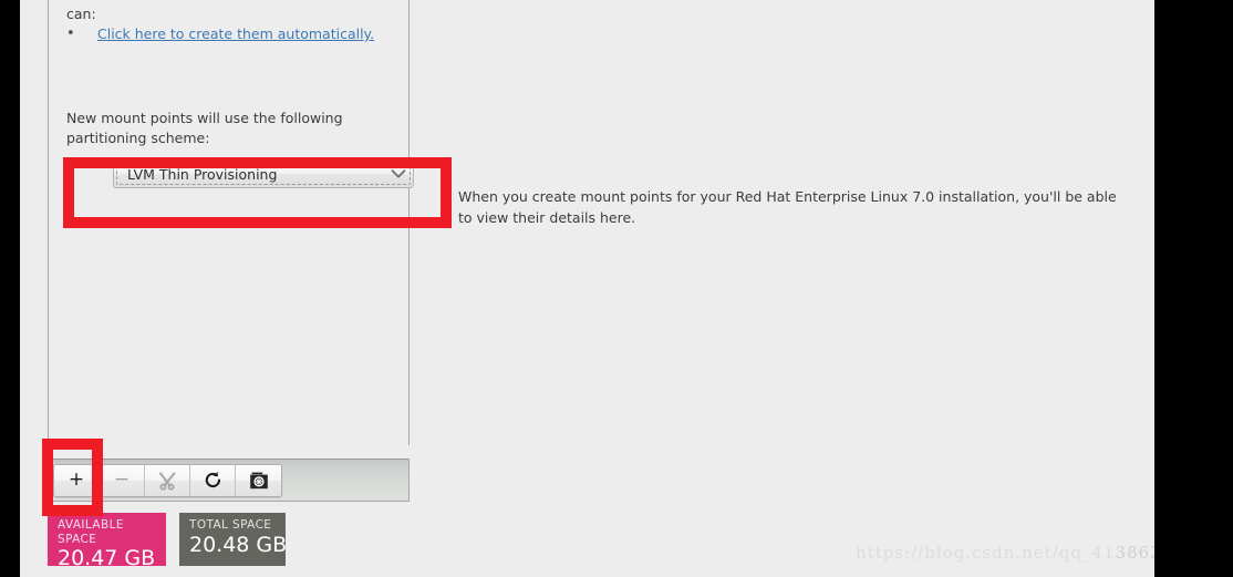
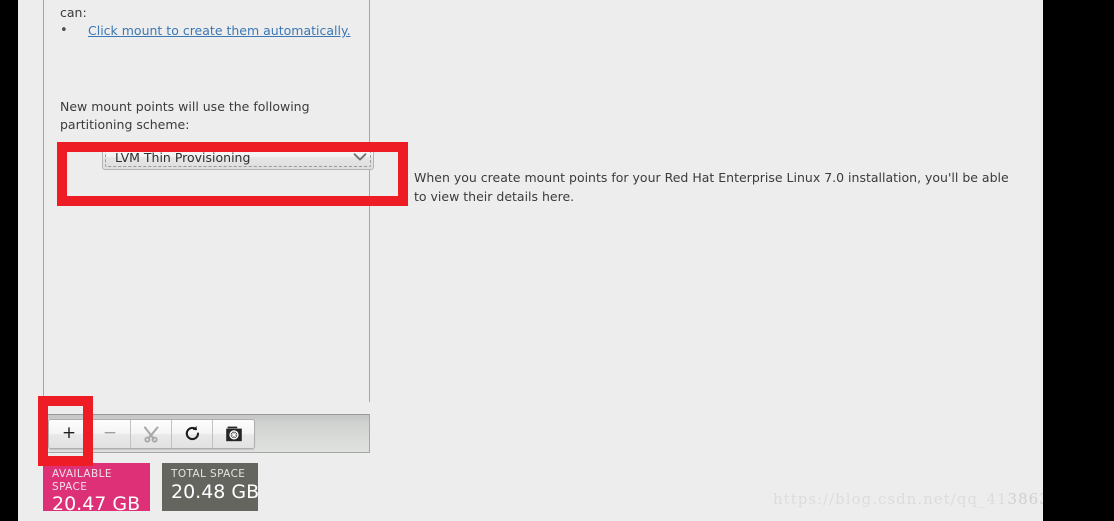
  can:
- Click here to create them automatically.
+ Click mount to create them automatically.
  New mount points will use the following partitioning scheme:
  LVM Thin Provisioning
  When you create mount points for your Red Hat Enterprise Linux 7.0 installation, you'll be able to view their details here.
  +
  −
  AVAILABLE SPACE
  20.47 GB
  TOTAL SPACE
  20.48 GB
